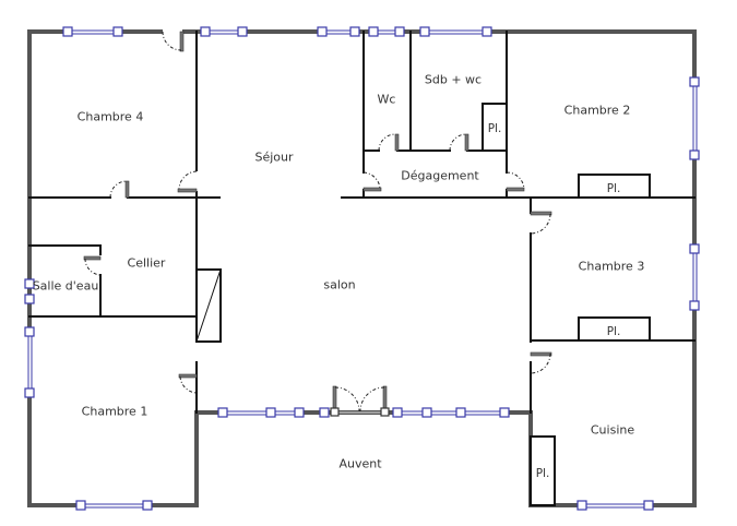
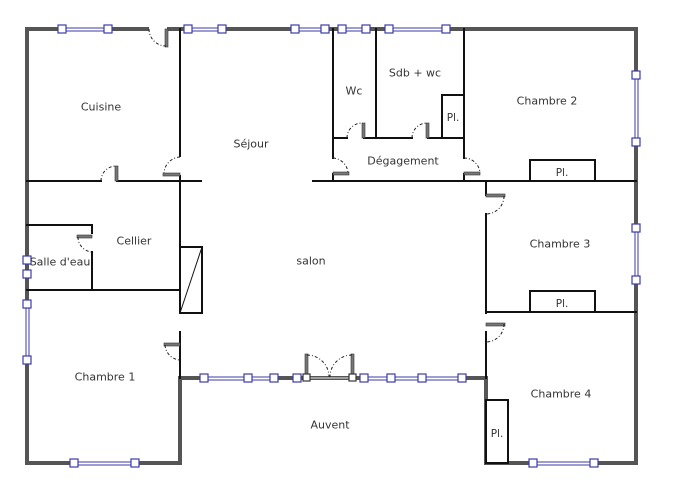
- Chambre 4
+ Cuisine
  Séjour
  Wc
  Sdb + wc
  Dégagement
  Chambre 2
  Cellier
  Salle d'eau
  salon
  Chambre 3
  Chambre 1
  Auvent
- Cuisine
+ Chambre 4
  Pl.
  Pl.
  Pl.
  Pl.
